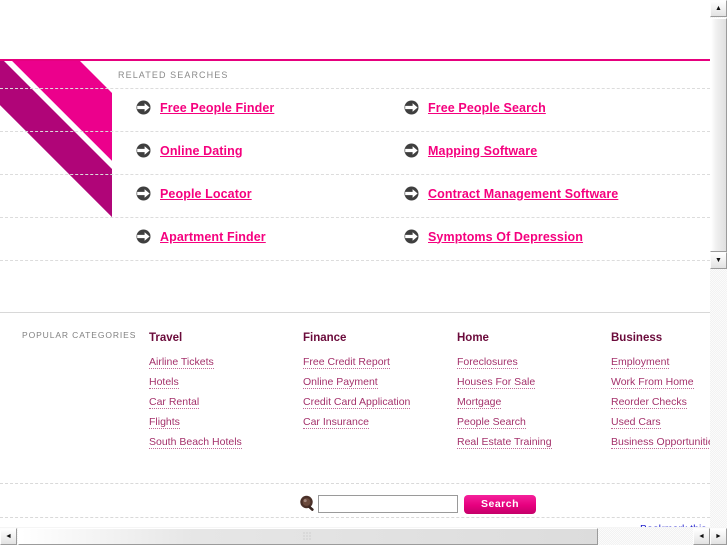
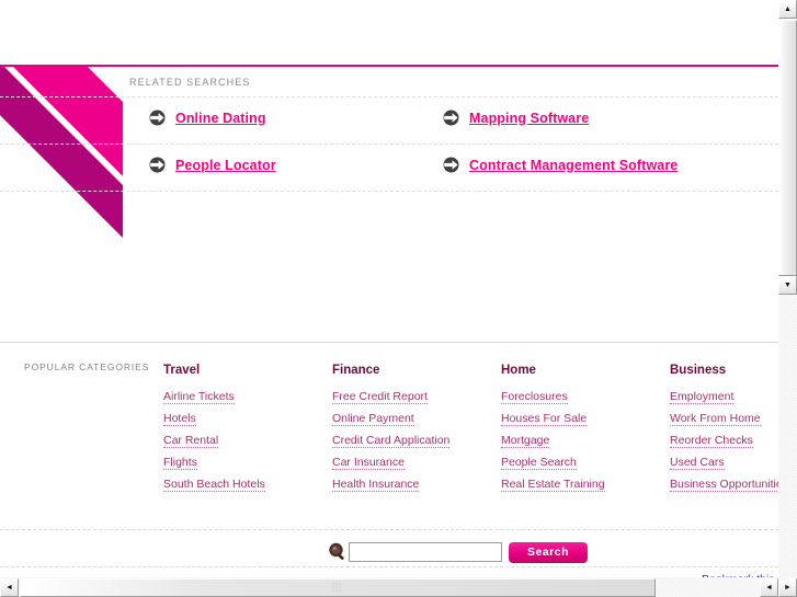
  RELATED SEARCHES
- Free People Finder
- Free People Search
  Online Dating
  Mapping Software
  People Locator
  Contract Management Software
- Apartment Finder
- Symptoms Of Depression
  POPULAR CATEGORIES
  Travel
  Airline Tickets
  Hotels
  Car Rental
  Flights
  South Beach Hotels
  Finance
  Free Credit Report
  Online Payment
  Credit Card Application
  Car Insurance
+ Health Insurance
  Home
  Foreclosures
  Houses For Sale
  Mortgage
  People Search
  Real Estate Training
  Business
  Employment
  Work From Home
  Reorder Checks
  Used Cars
  Business Opportuniti
  Search
